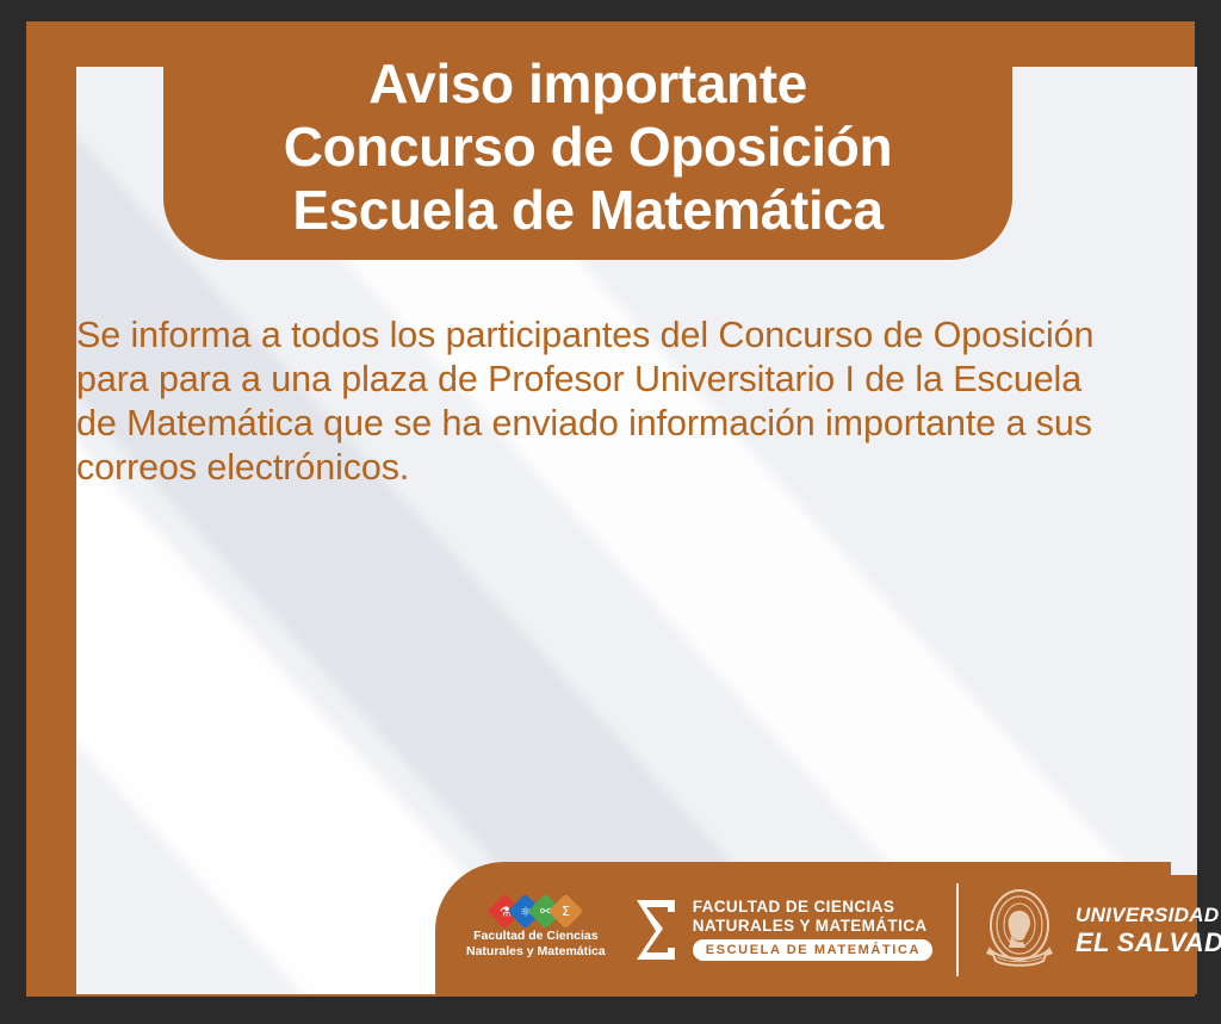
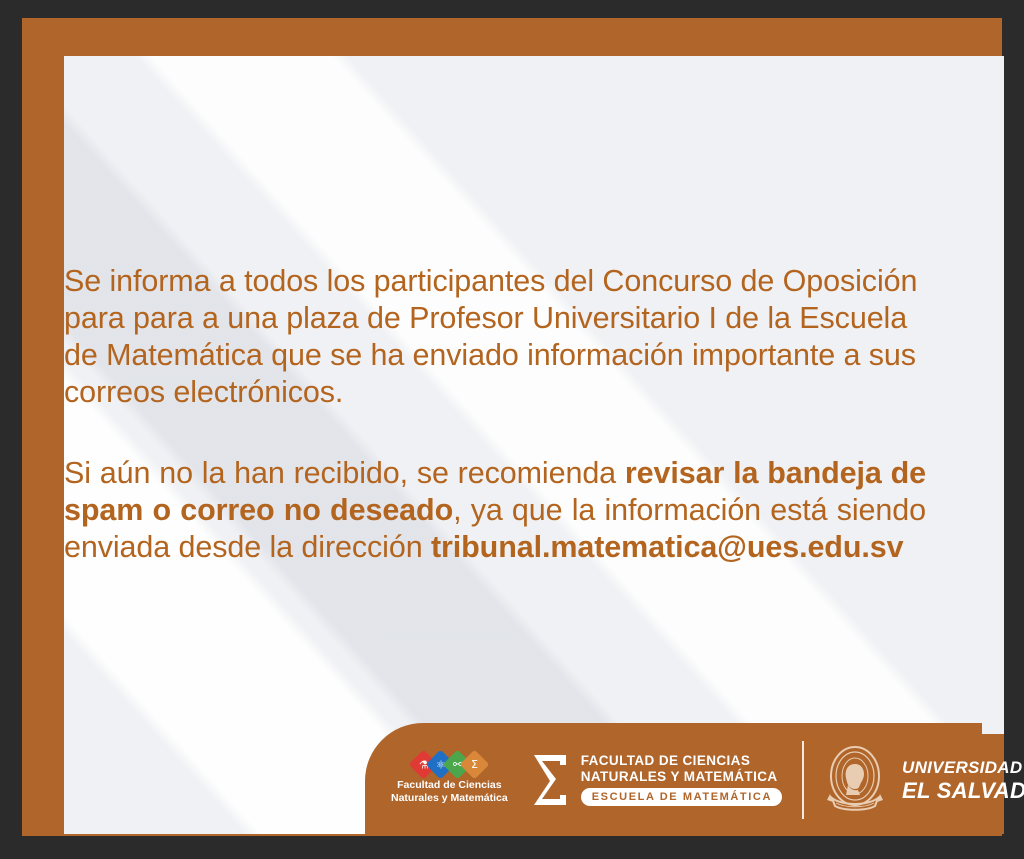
- Aviso importante
- Concurso de Oposición
- Escuela de Matemática
  Se informa a todos los participantes del Concurso de Oposición para para a una plaza de Profesor Universitario I de la Escuela de Matemática que se ha enviado información importante a sus correos electrónicos.
+ Si aún no la han recibido, se recomienda revisar la bandeja de spam o correo no deseado, ya que la información está siendo enviada desde la dirección tribunal.matematica@ues.edu.sv
  Facultad de Ciencias
  Naturales y Matemática
  FACULTAD DE CIENCIAS
  NATURALES Y MATEMÁTICA
  ESCUELA DE MATEMÁTICA
  UNIVERSIDAD
  EL SALVAD
